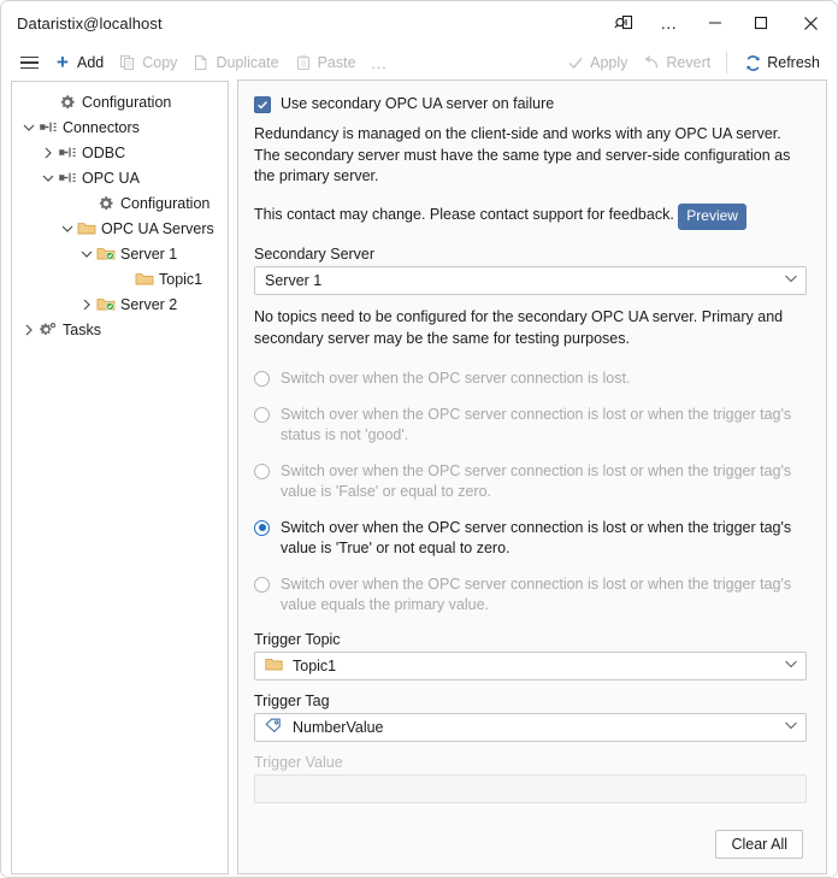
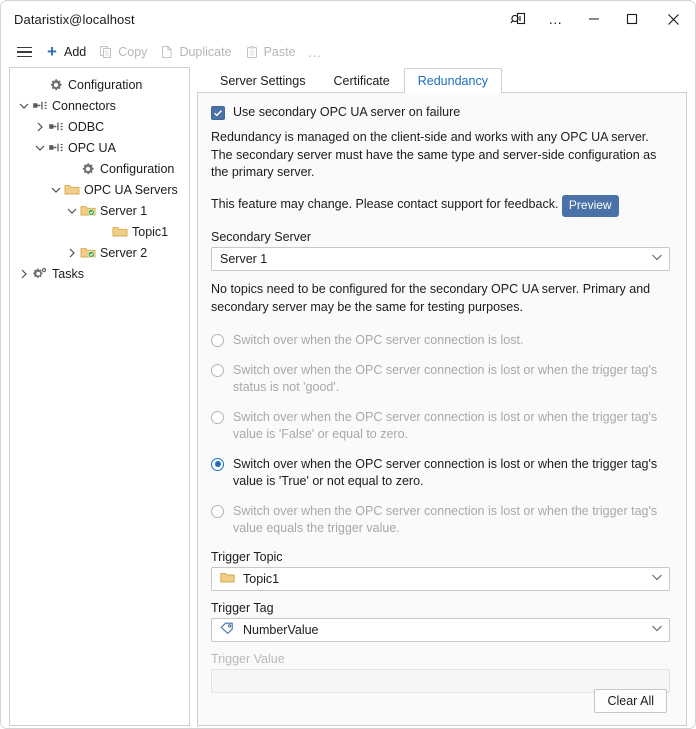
  Dataristix@localhost
  …
  +
  Add
  Copy
  Duplicate
  Paste
  …
- Apply
- Revert
- Refresh
  Configuration
  Connectors
  ODBC
  OPC UA
  Configuration
  OPC UA Servers
  Server 1
  Topic1
  Server 2
  Tasks
+ Server Settings
+ Certificate
+ Redundancy
  Use secondary OPC UA server on failure
  Redundancy is managed on the client-side and works with any OPC UA server. The secondary server must have the same type and server-side configuration as the primary server.
- This contact may change. Please contact support for feedback. Preview
+ This feature may change. Please contact support for feedback. Preview
  Secondary Server
  Server 1
  No topics need to be configured for the secondary OPC UA server. Primary and secondary server may be the same for testing purposes.
  Switch over when the OPC server connection is lost.
  Switch over when the OPC server connection is lost or when the trigger tag's status is not 'good'.
  Switch over when the OPC server connection is lost or when the trigger tag's value is 'False' or equal to zero.
  Switch over when the OPC server connection is lost or when the trigger tag's value is 'True' or not equal to zero.
- Switch over when the OPC server connection is lost or when the trigger tag's value equals the primary value.
+ Switch over when the OPC server connection is lost or when the trigger tag's value equals the trigger value.
  Trigger Topic
  Topic1
  Trigger Tag
  NumberValue
  Trigger Value
  Clear All
